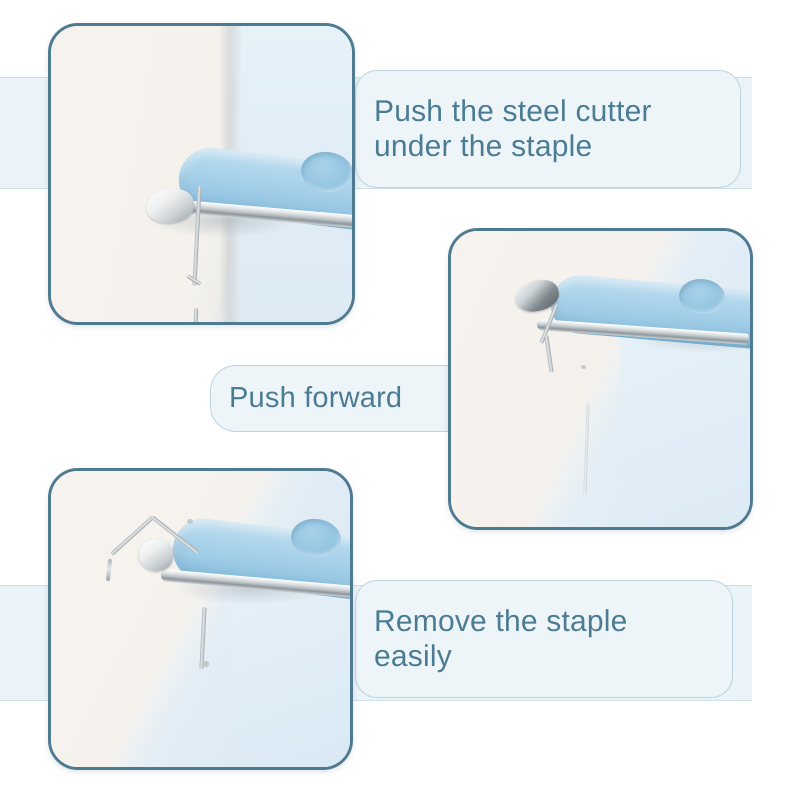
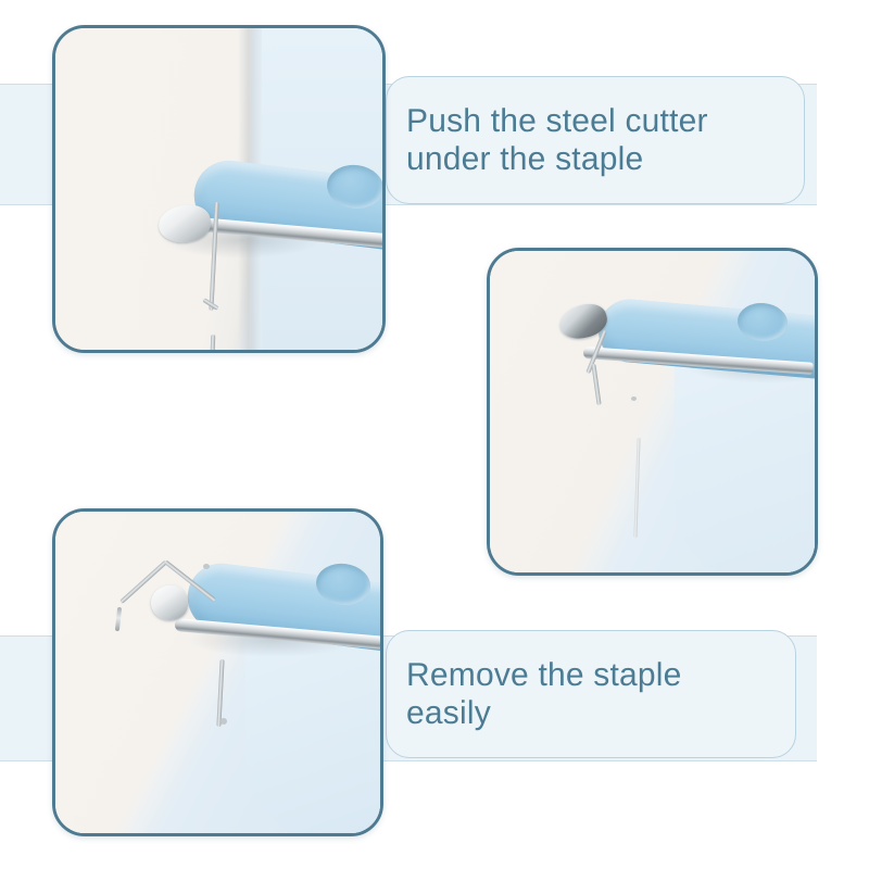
  Push the steel cutter
  under the staple
- Push forward
  Remove the staple
  easily
